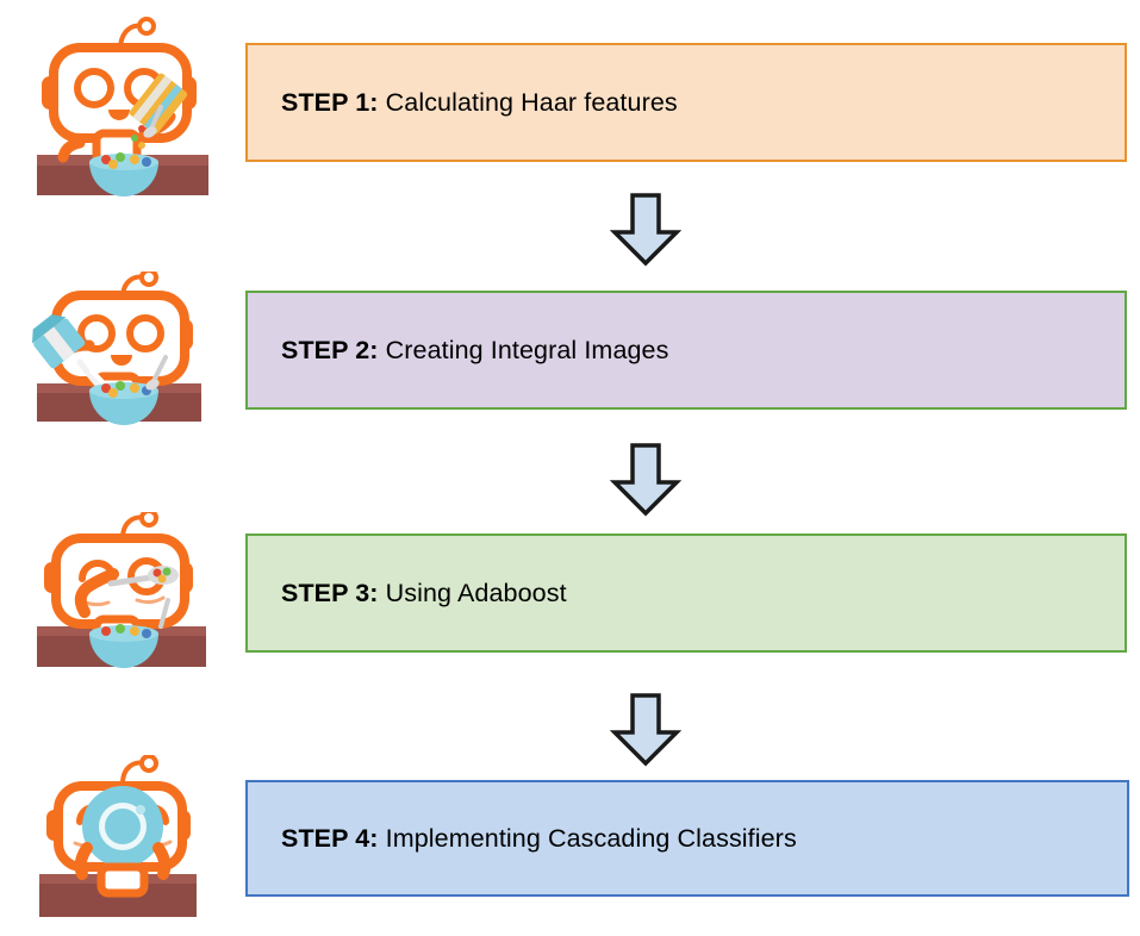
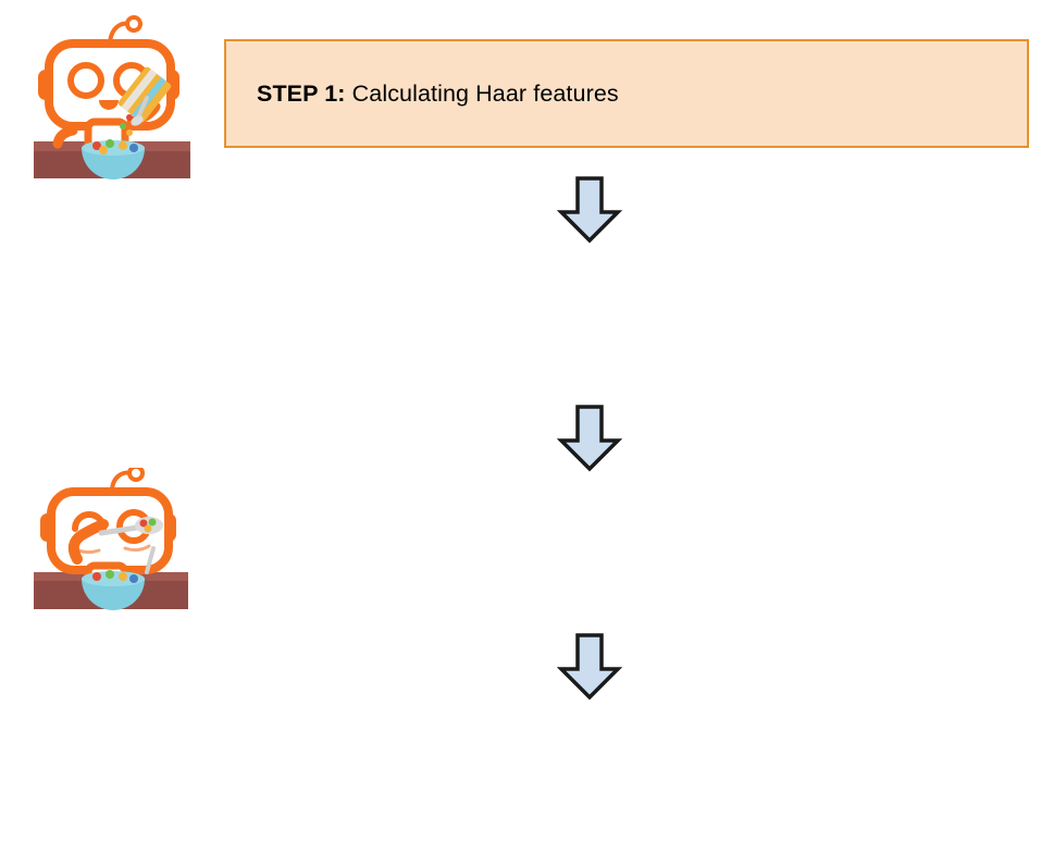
  STEP 1: Calculating Haar features
- STEP 2: Creating Integral Images
- STEP 3: Using Adaboost
- STEP 4: Implementing Cascading Classifiers
